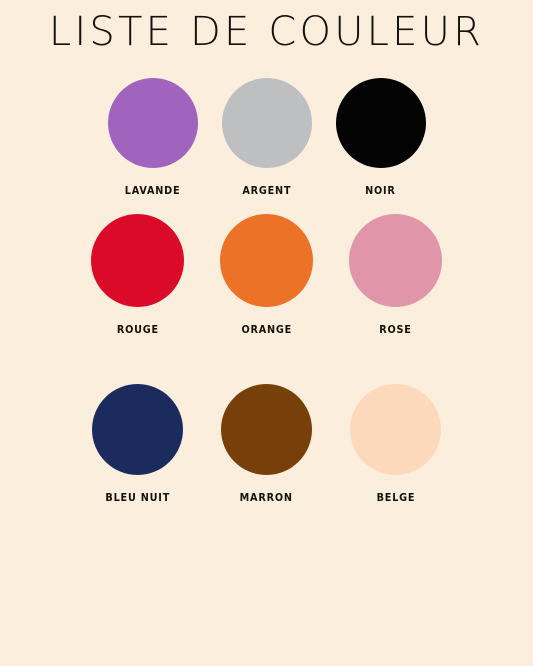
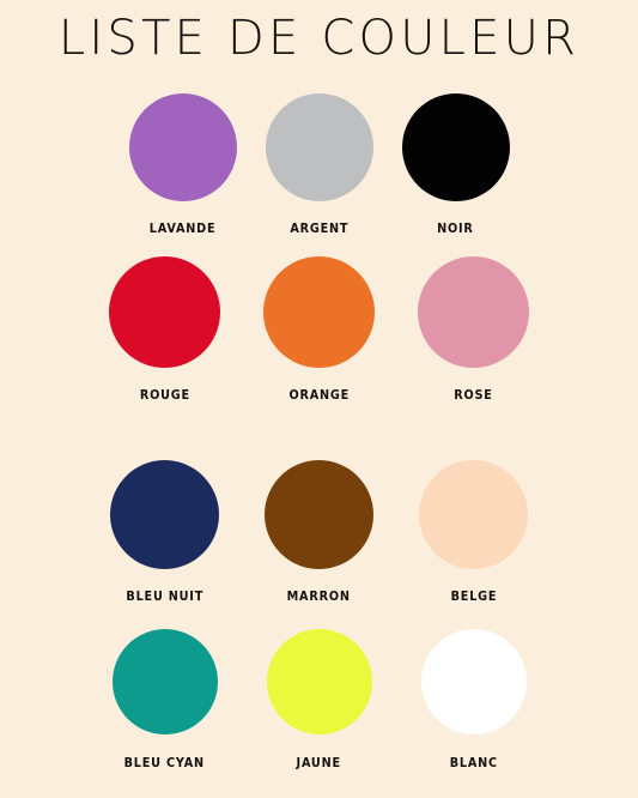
  LISTE DE COULEUR
  LAVANDE
  ARGENT
  NOIR
  ROUGE
  ORANGE
  ROSE
  BLEU NUIT
  MARRON
  BELGE
+ BLEU CYAN
+ JAUNE
+ BLANC
